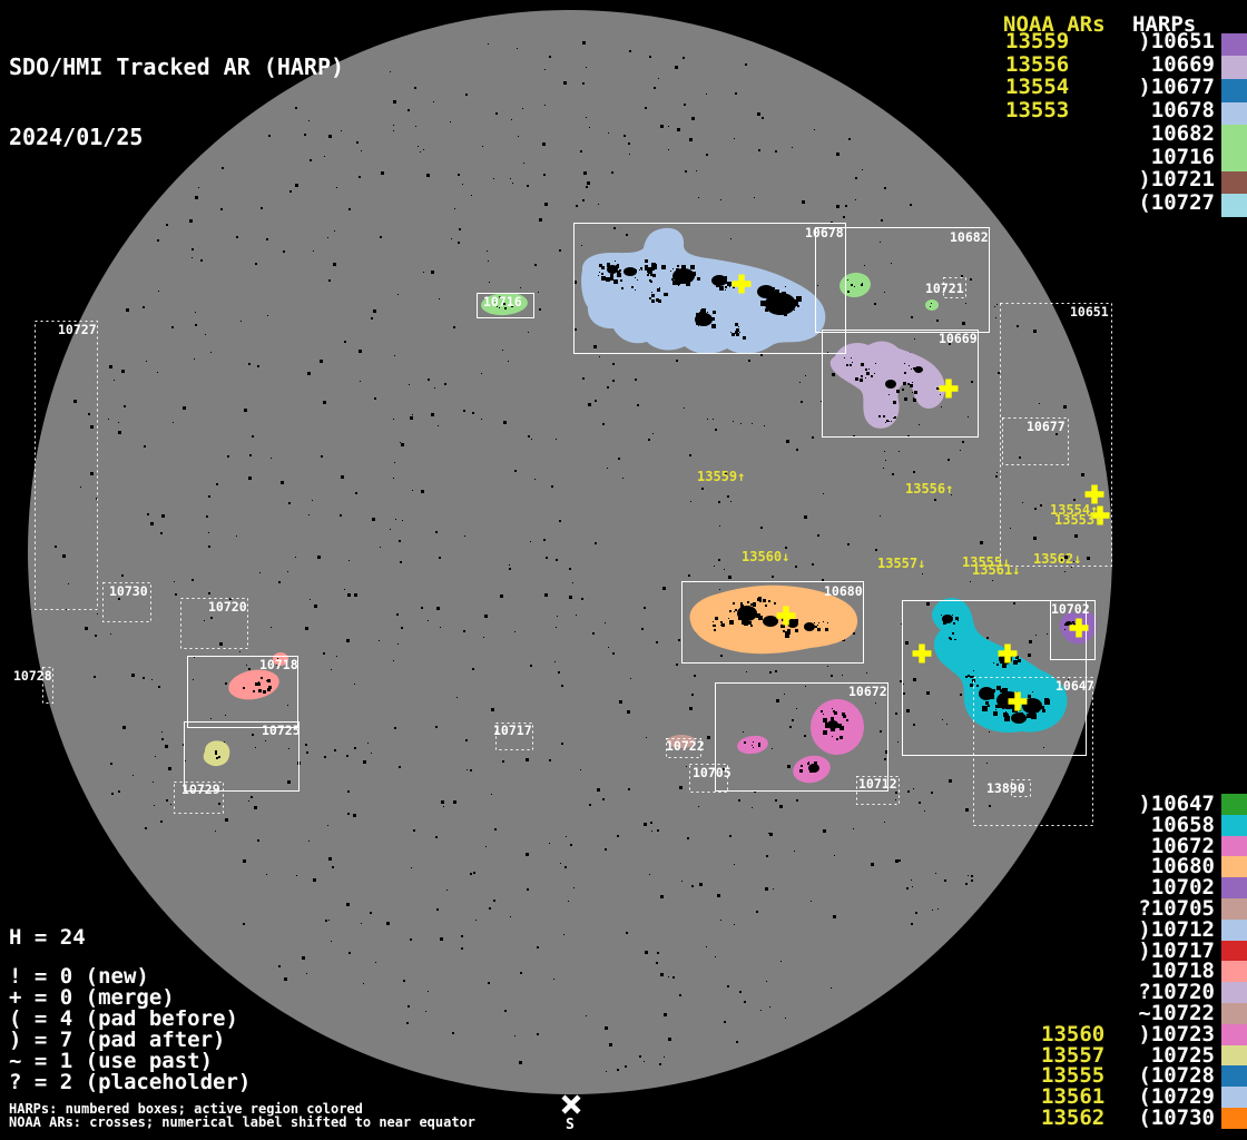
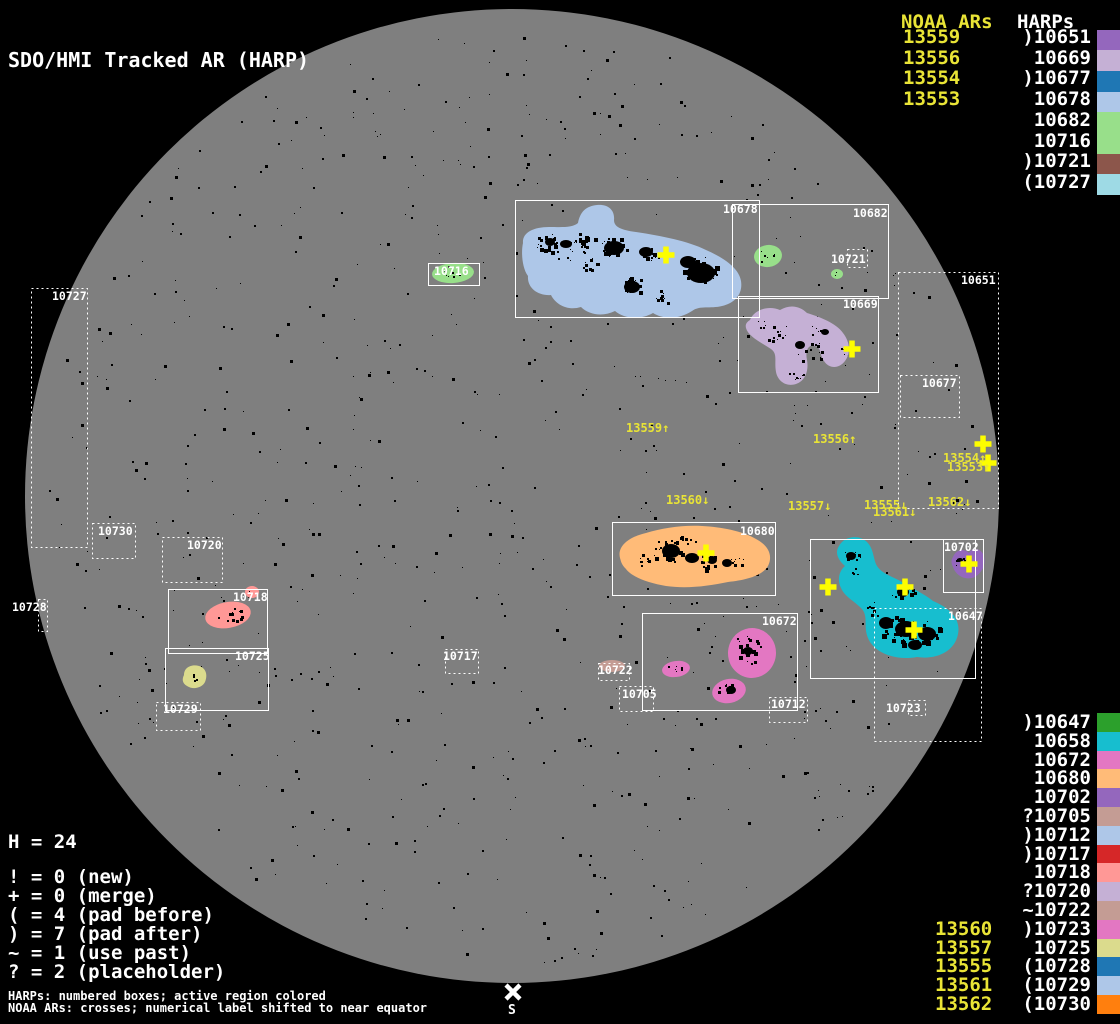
  10678
  10682
  10669
  10716
  10718
  10725
  10680
  10672
  10702
  10721
  10651
  10677
  10727
  10730
  10720
  10728
  10729
  10717
  10722
  10705
  10712
  10647
- 13890
+ 10723
  13559↑
  13556↑
  13554↑
  13553↑
  13560↓
  13557↓
  13555↓
  13561↓
  13562↓
  S
  SDO/HMI Tracked AR (HARP)
- 2024/01/25
  NOAA ARs
  HARPs
  13559
  13556
  13554
  13553
  )10651
  10669
  )10677
  10678
  10682
  10716
  )10721
  (10727
  )10647
  10658
  10672
  10680
  10702
  ?10705
  )10712
  )10717
  10718
  ?10720
  ~10722
  13560
  )10723
  13557
  10725
  13555
  (10728
  13561
  (10729
  13562
  (10730
  H = 24
  ! = 0 (new)
  + = 0 (merge)
  ( = 4 (pad before)
  ) = 7 (pad after)
  ~ = 1 (use past)
  ? = 2 (placeholder)
  HARPs: numbered boxes; active region colored
  NOAA ARs: crosses; numerical label shifted to near equator
